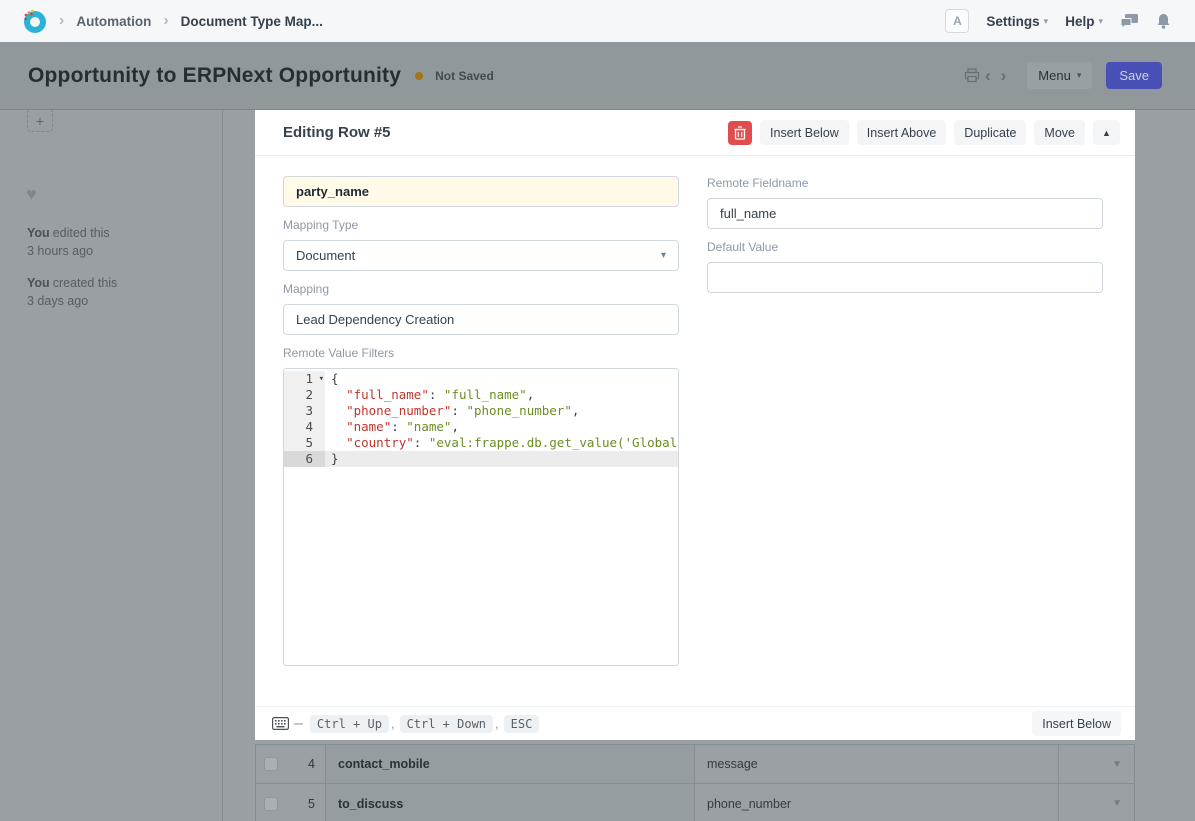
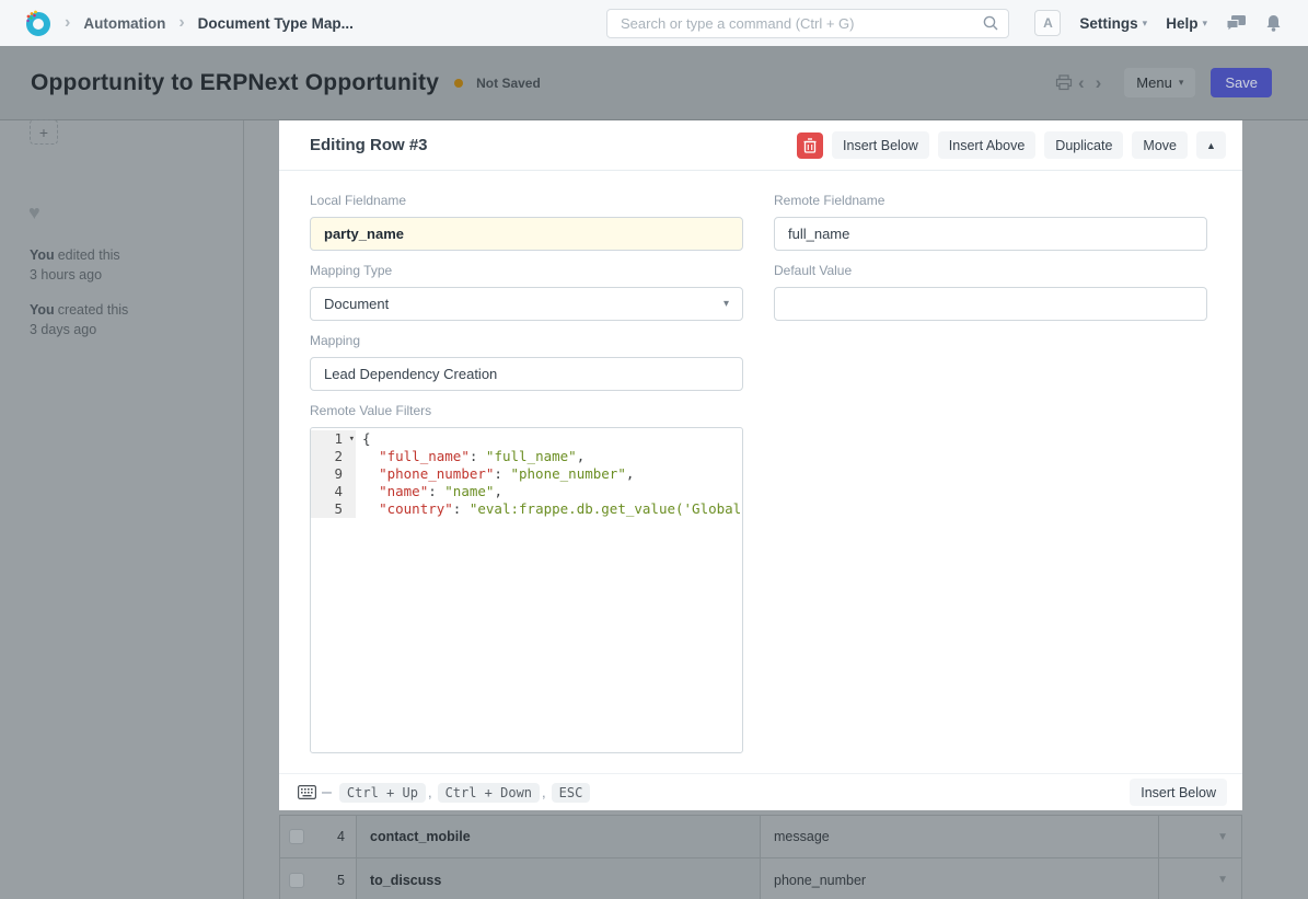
  ›
  Automation
  ›
  Document Type Map...
+ Search or type a command (Ctrl + G)
  A
  Settings
  ▾
  Help
  ▾
  Opportunity to ERPNext Opportunity
  Not Saved
  ‹
  ›
  Menu
  ▾
  Save
  +
  ♥
  You edited this
  3 hours ago
  You created this
  3 days ago
- Editing Row #5
+ Editing Row #3
  Insert Below
  Insert Above
  Duplicate
  Move
  ▲
+ Local Fieldname
  party_name
  Mapping Type
  Document
  ▾
  Mapping
  Lead Dependency Creation
  Remote Value Filters
  1
  ▾
  {
  2
  "full_name": "full_name",
- 3
+ 9
  "phone_number": "phone_number",
  4
  "name": "name",
  5
  "country": "eval:frappe.db.get_value('Global
- 6
- }
  Remote Fieldname
  full_name
  Default Value
  –
  Ctrl + Up
  ,
  Ctrl + Down
  ,
  ESC
  Insert Below
  4
  contact_mobile
  message
  ▼
  5
  to_discuss
  phone_number
  ▼
